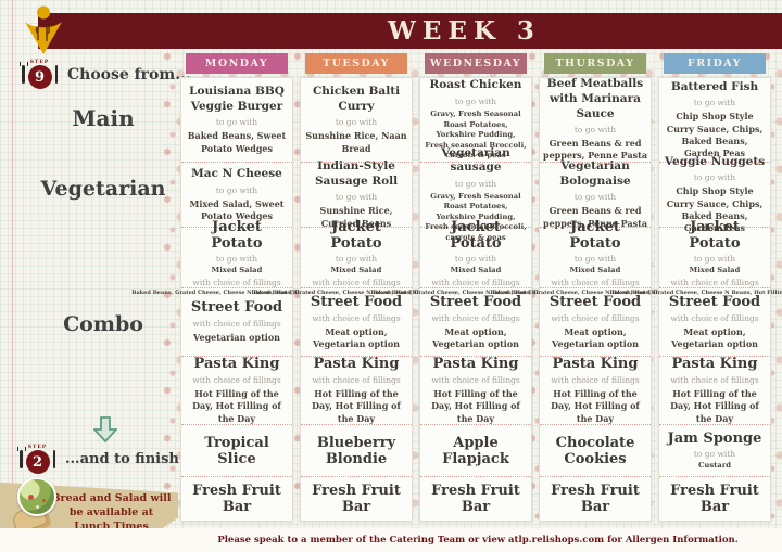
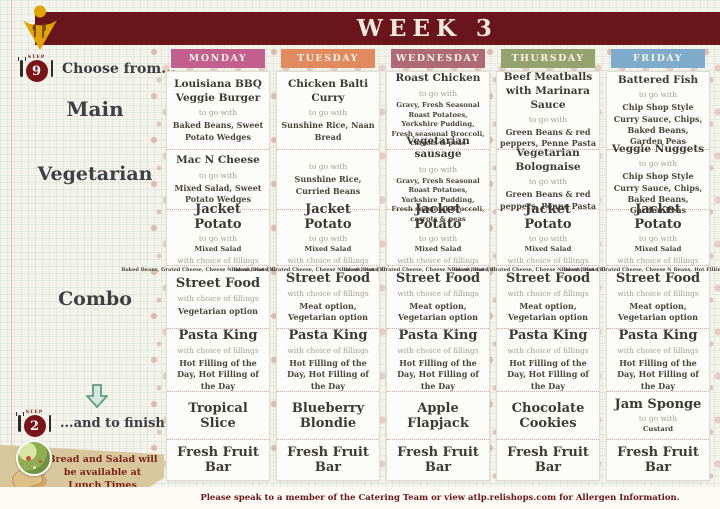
  WEEK 3
  9
  Choose from...
  Main
  Vegetarian
  Combo
  2
  ...and to finish
  read and Salad will be available at Lunch Times
  MONDAY
  Louisiana BBQ Veggie Burger
  to go with
  Baked Beans, Sweet Potato Wedges
  Mac N Cheese
  to go with
  Mixed Salad, Sweet Potato Wedges
  Jacket Potato
  to go with
  Mixed Salad
  with choice of fillings
  Street Food
  with choice of fillings
  Vegetarian option
  Pasta King
  with choice of fillings
  Hot Filling of the Day, Hot Filling of the Day
  Tropical Slice
  Fresh Fruit Bar
  TUESDAY
  Chicken Balti Curry
  to go with
  Sunshine Rice, Naan Bread
- Indian-Style Sausage Roll
  to go with
  Sunshine Rice, Curried Beans
  Jacket Potato
  to go with
  Mixed Salad
  with choice of fillings
  Street Food
  with choice of fillings
  Meat option, Vegetarian option
  Pasta King
  with choice of fillings
  Hot Filling of the Day, Hot Filling of the Day
  Blueberry Blondie
  Fresh Fruit Bar
  WEDNESDAY
  Roast Chicken
  to go with
  Gravy, Fresh Seasonal Roast Potatoes, Yorkshire Pudding, Fresh seasonal Broccoli, carrots & peas
  Vegetarian sausage
  to go with
  Gravy, Fresh Seasonal Roast Potatoes, Yorkshire Pudding, Fresh seasonal Broccoli, carrots & peas
  Jacket Potato
  to go with
  Mixed Salad
  with choice of fillings
  Street Food
  with choice of fillings
  Meat option, Vegetarian option
  Pasta King
  with choice of fillings
  Hot Filling of the Day, Hot Filling of the Day
  Apple Flapjack
  Fresh Fruit Bar
  THURSDAY
  Beef Meatballs with Marinara Sauce
  to go with
  Green Beans & red peppers, Penne Pasta
  Vegetarian Bolognaise
  to go with
  Green Beans & red peppers, Penne Pasta
  Jacket Potato
  to go with
  Mixed Salad
  with choice of fillings
  Street Food
  with choice of fillings
  Meat option, Vegetarian option
  Pasta King
  with choice of fillings
  Hot Filling of the Day, Hot Filling of the Day
  Chocolate Cookies
  Fresh Fruit Bar
  FRIDAY
  Battered Fish
  to go with
  Chip Shop Style Curry Sauce, Chips, Baked Beans, Garden Peas
  Veggie Nuggets
  to go with
  Chip Shop Style Curry Sauce, Chips, Baked Beans, Garden Peas
  Jacket Potato
  to go with
  Mixed Salad
  with choice of fillings
  Street Food
  with choice of fillings
  Meat option, Vegetarian option
  Pasta King
  with choice of fillings
  Hot Filling of the Day, Hot Filling of the Day
  Jam Sponge
  to go with
  Custard
  Fresh Fruit Bar
  Please speak to a member of the Catering Team or view atlp.relishops.com for Allergen Information.
